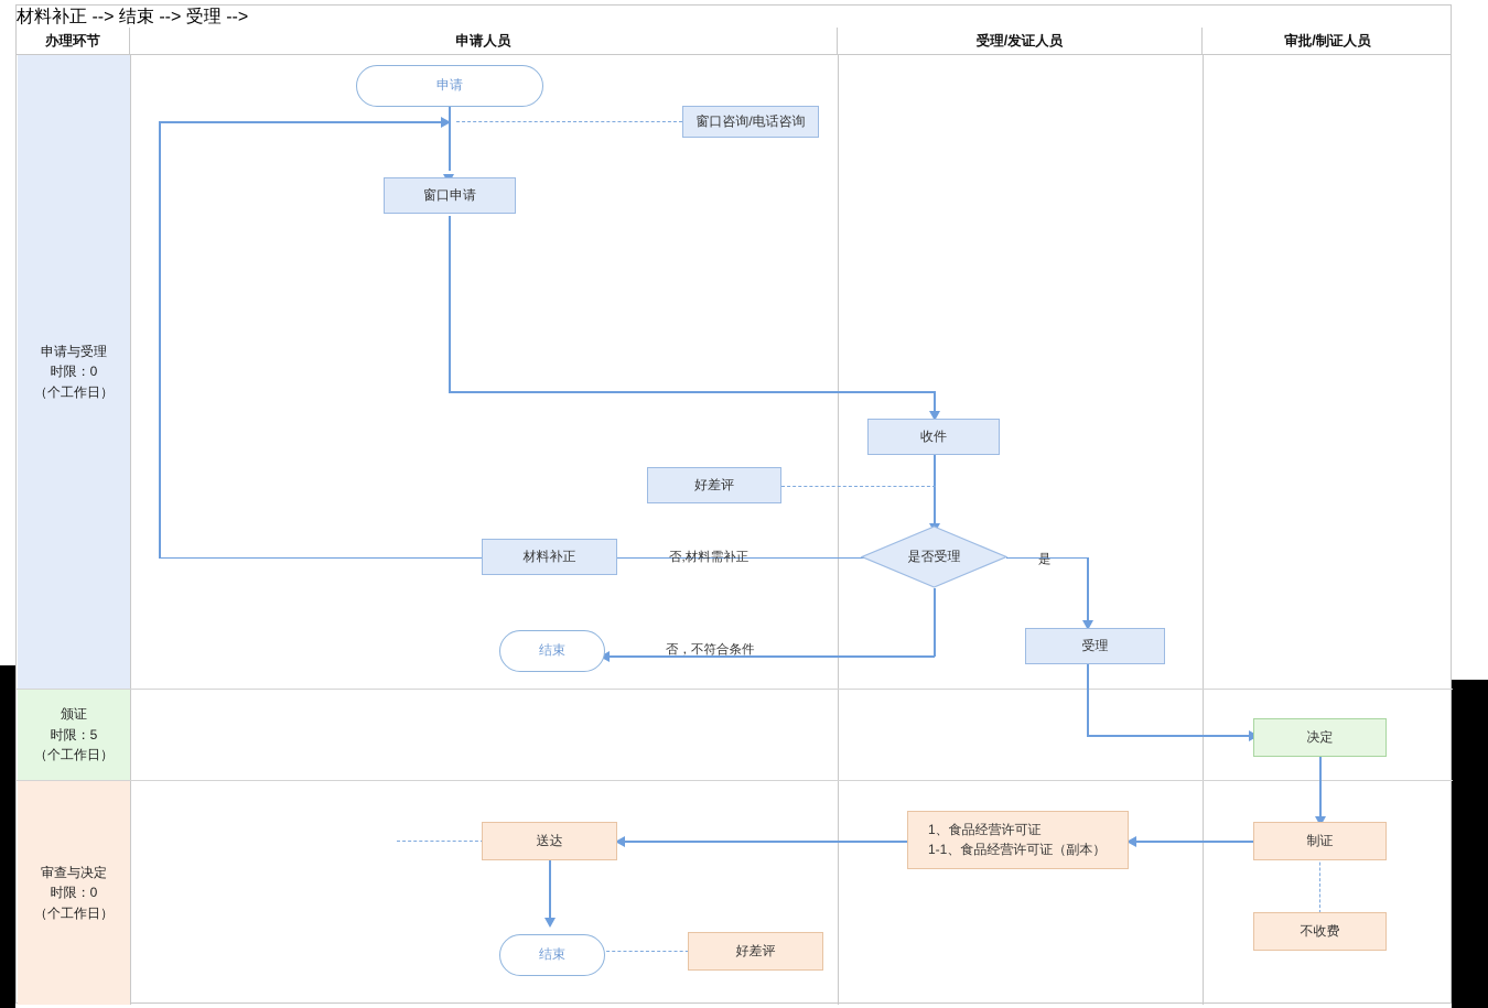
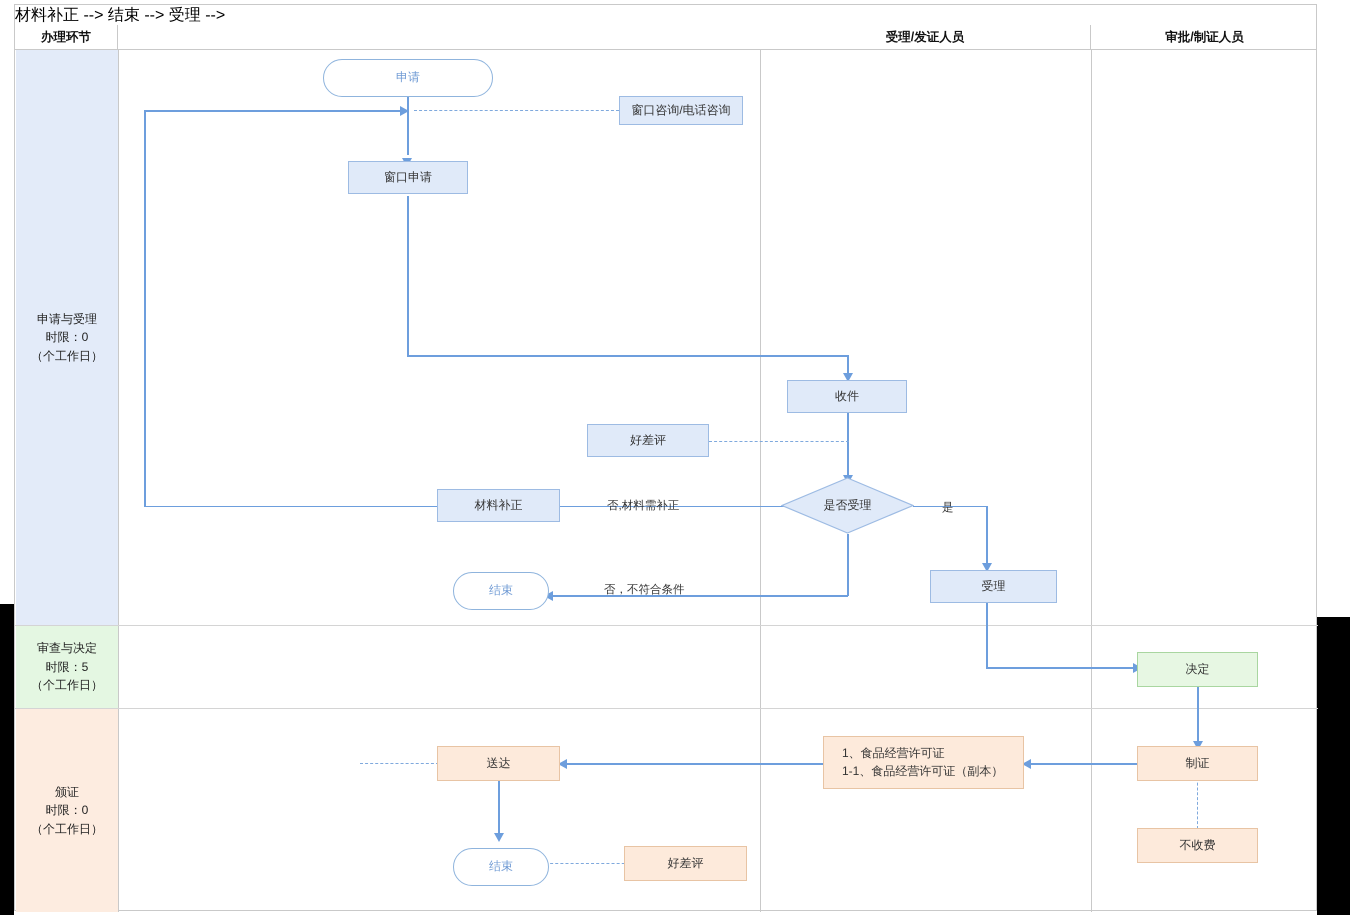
  办理环节
- 申请人员
  受理/发证人员
  审批/制证人员
  申请与受理
  时限：0
  （个工作日）
- 颁证
+ 审查与决定
  时限：5
  （个工作日）
- 审查与决定
+ 颁证
  时限：0
  （个工作日）
  材料补正 --> 结束 --> 受理 -->
  申请
  窗口咨询/电话咨询
  窗口申请
  收件
  好差评
  材料补正
  是否受理
  结束
  受理
  决定
  制证
  不收费
  1、食品经营许可证
  1-1、食品经营许可证（副本）
  送达
  结束
  好差评
  否,材料需补正
  否，不符合条件
  是
